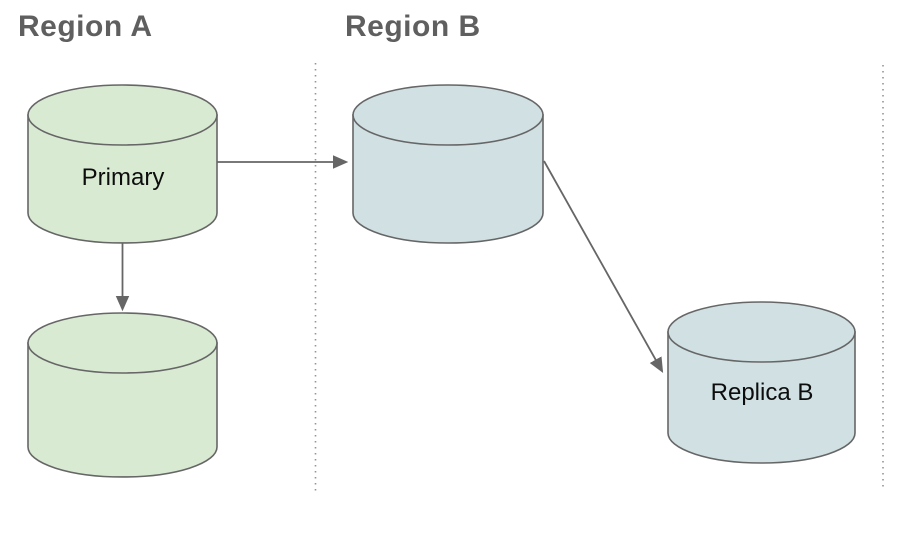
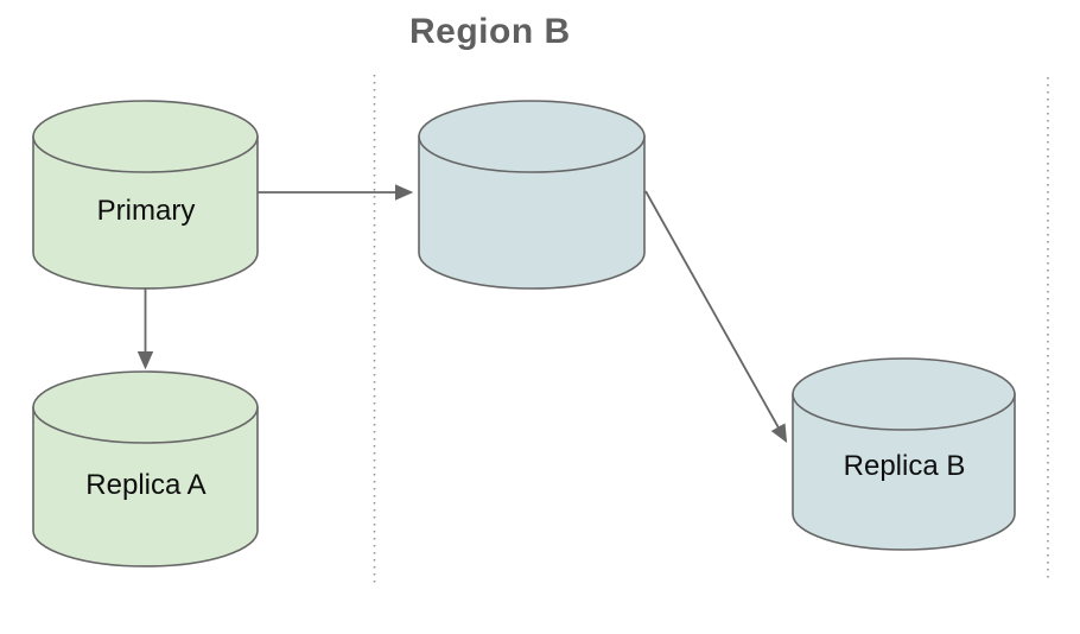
- Region A
  Region B
  Primary
+ Replica A
  Replica B
